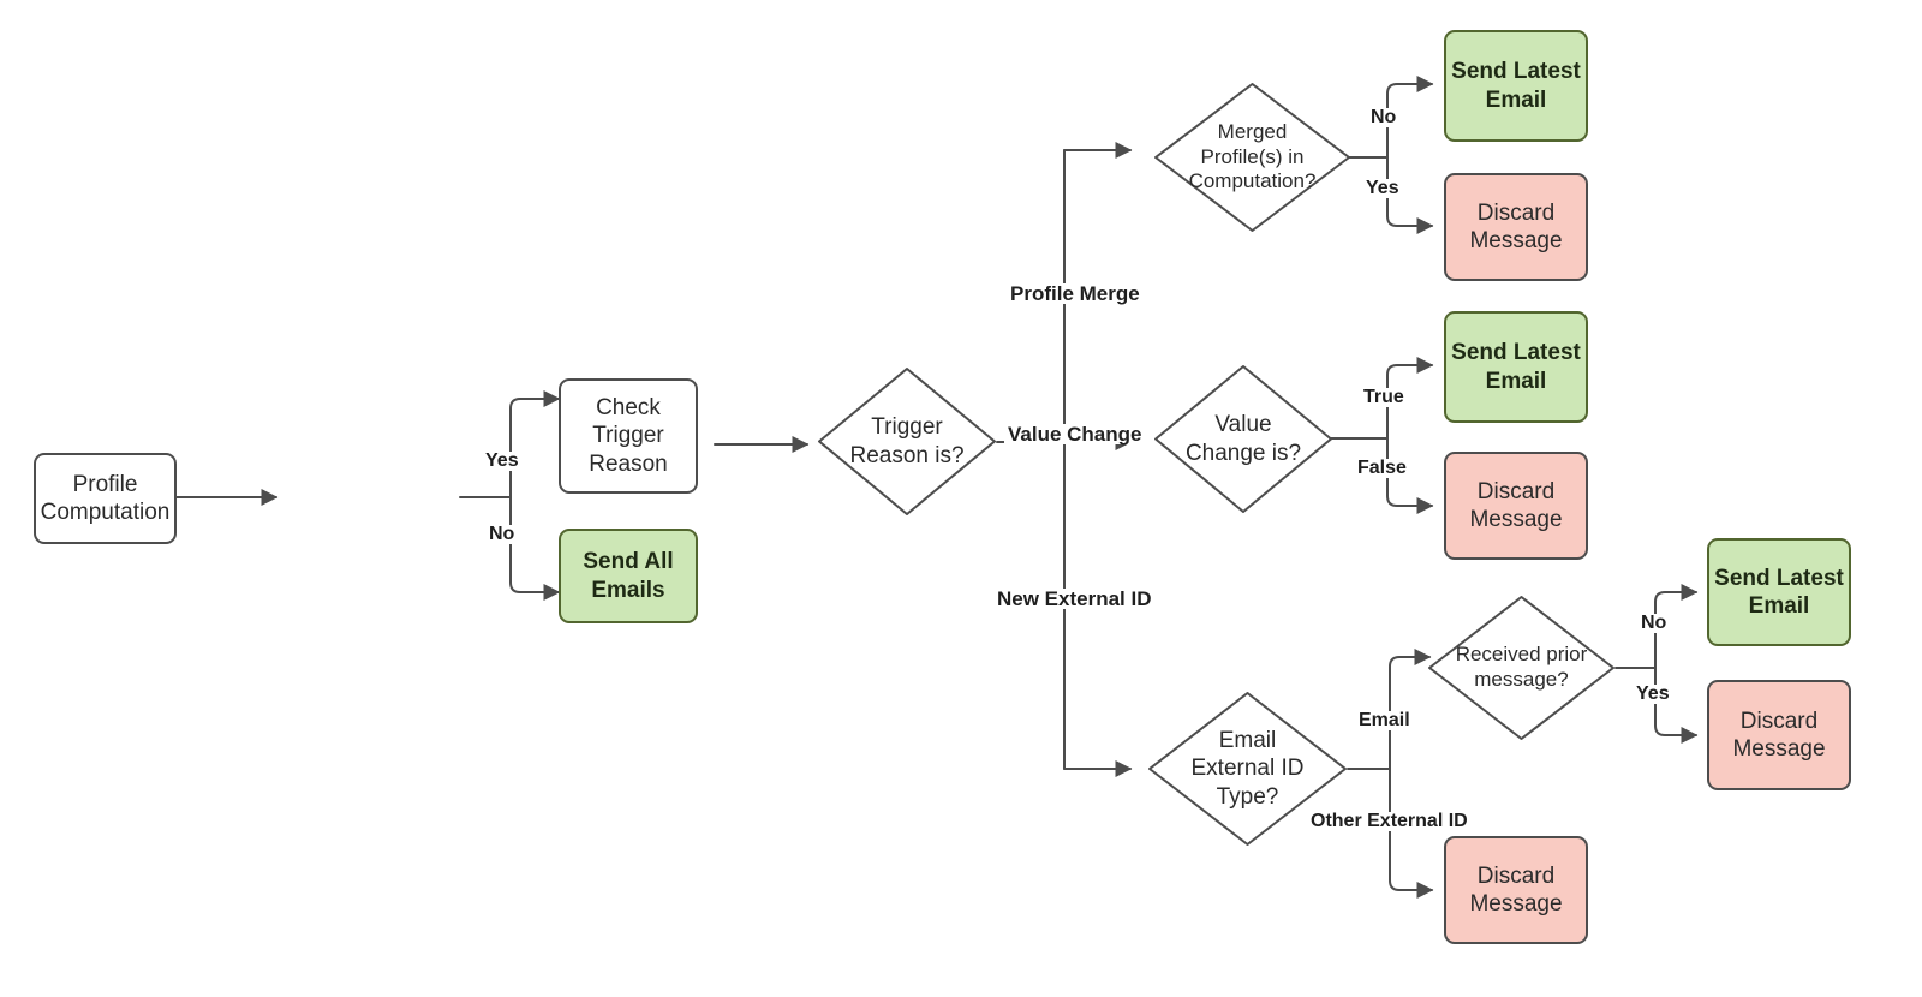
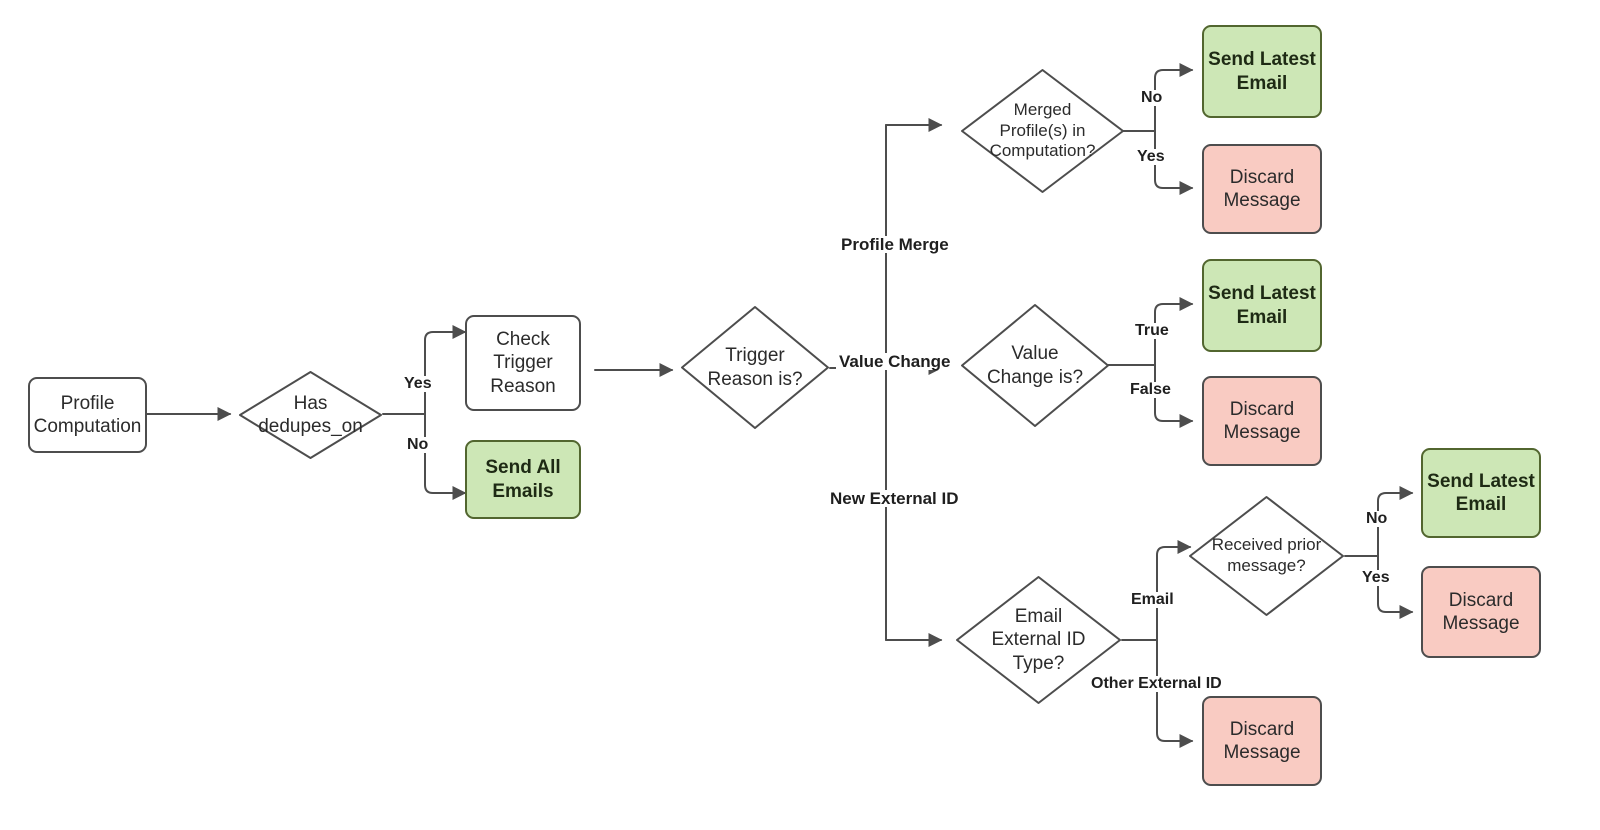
  Profile
  Computation
+ Has
+ dedupes_on
  Check
  Trigger
  Reason
  Send All
  Emails
  Trigger
  Reason is?
  Merged
  Profile(s) in
  Computation?
  Send Latest
  Email
  Discard
  Message
  Value
  Change is?
  Send Latest
  Email
  Discard
  Message
  Email
  External ID
  Type?
  Received prior
  message?
  Send Latest
  Email
  Discard
  Message
  Discard
  Message
  Yes
  No
  Profile Merge
  Value Change
  New External ID
  No
  Yes
  True
  False
  Email
  Other External ID
  No
  Yes
